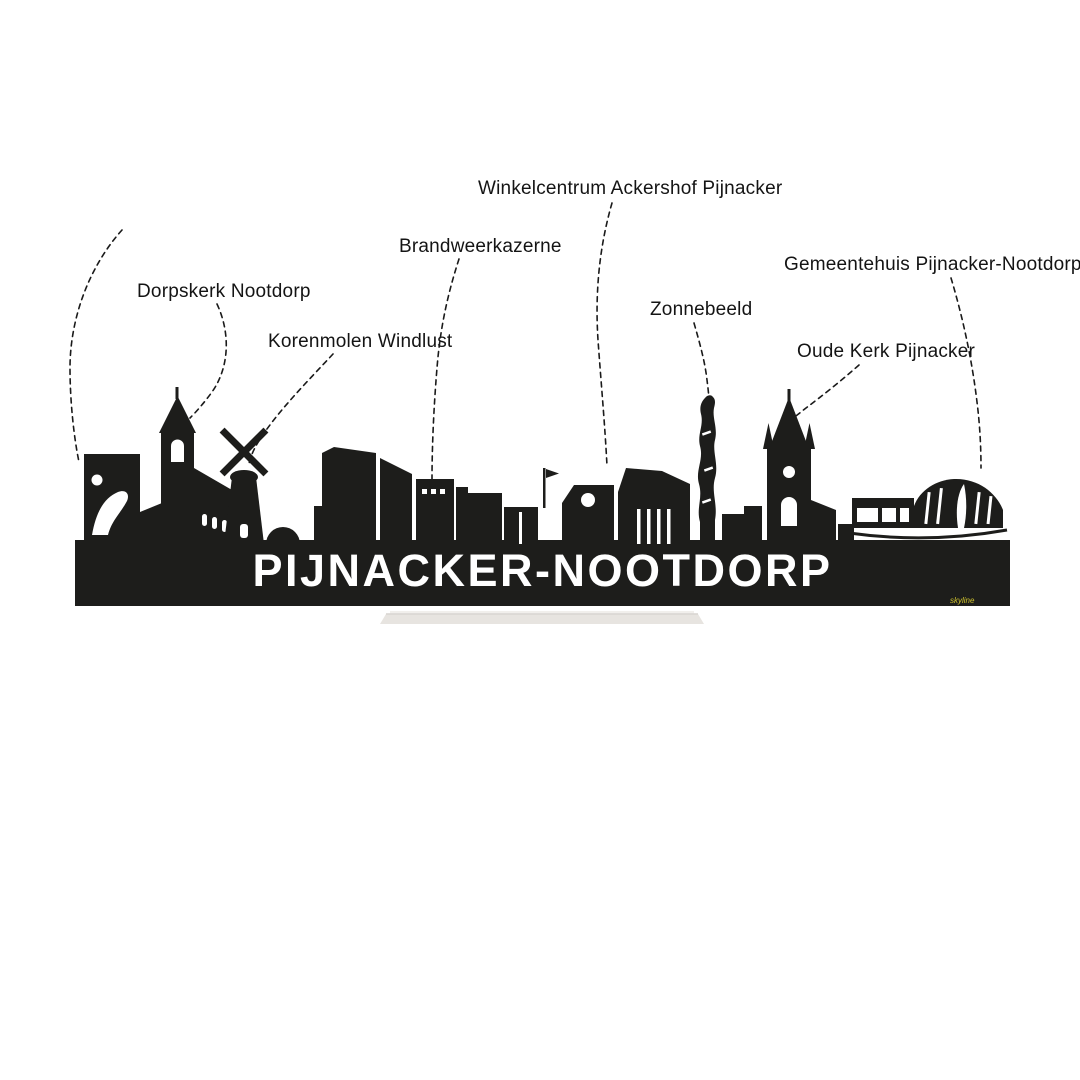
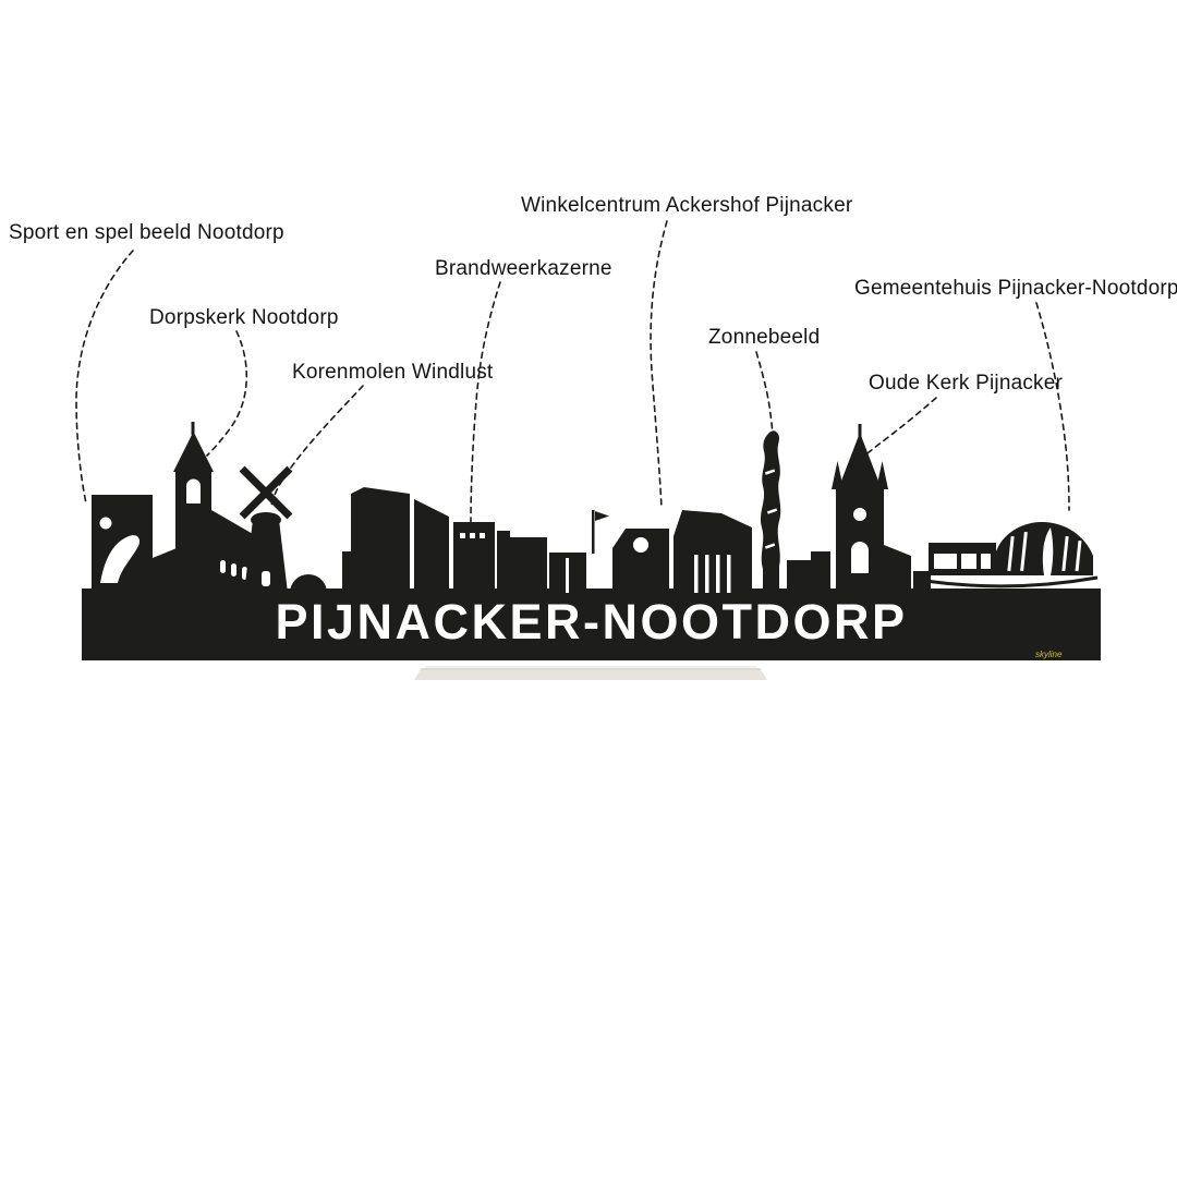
+ Sport en spel beeld Nootdorp
  Dorpskerk Nootdorp
  Korenmolen Windlust
  Brandweerkazerne
  Winkelcentrum Ackershof Pijnacker
  Zonnebeeld
  Oude Kerk Pijnacker
  Gemeentehuis Pijnacker-Nootdorp
  PIJNACKER-NOOTDORP
  skyline
